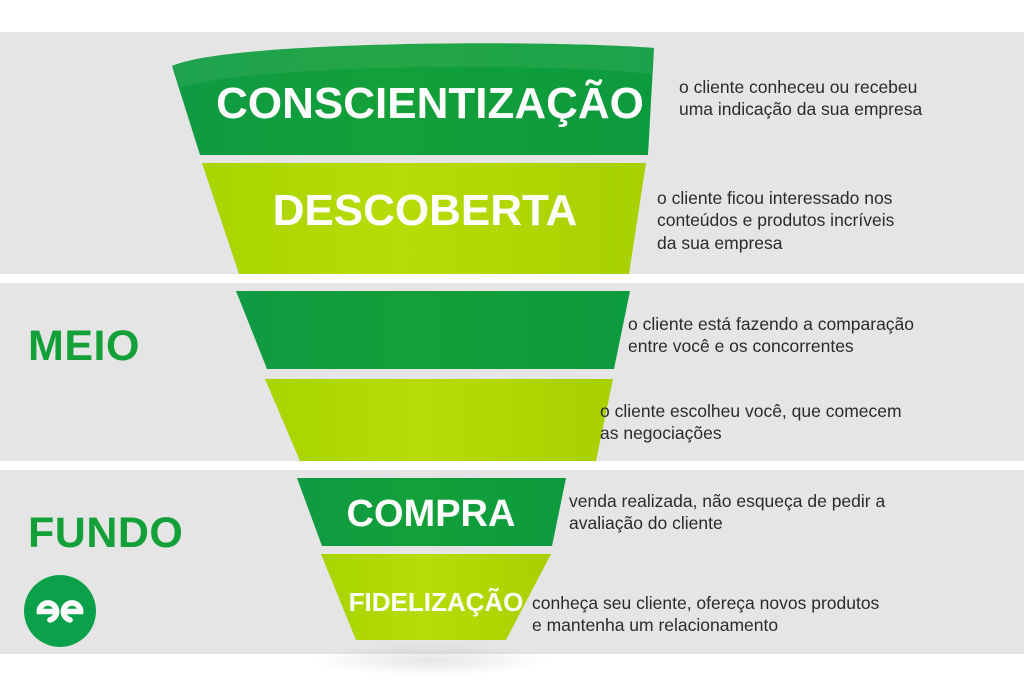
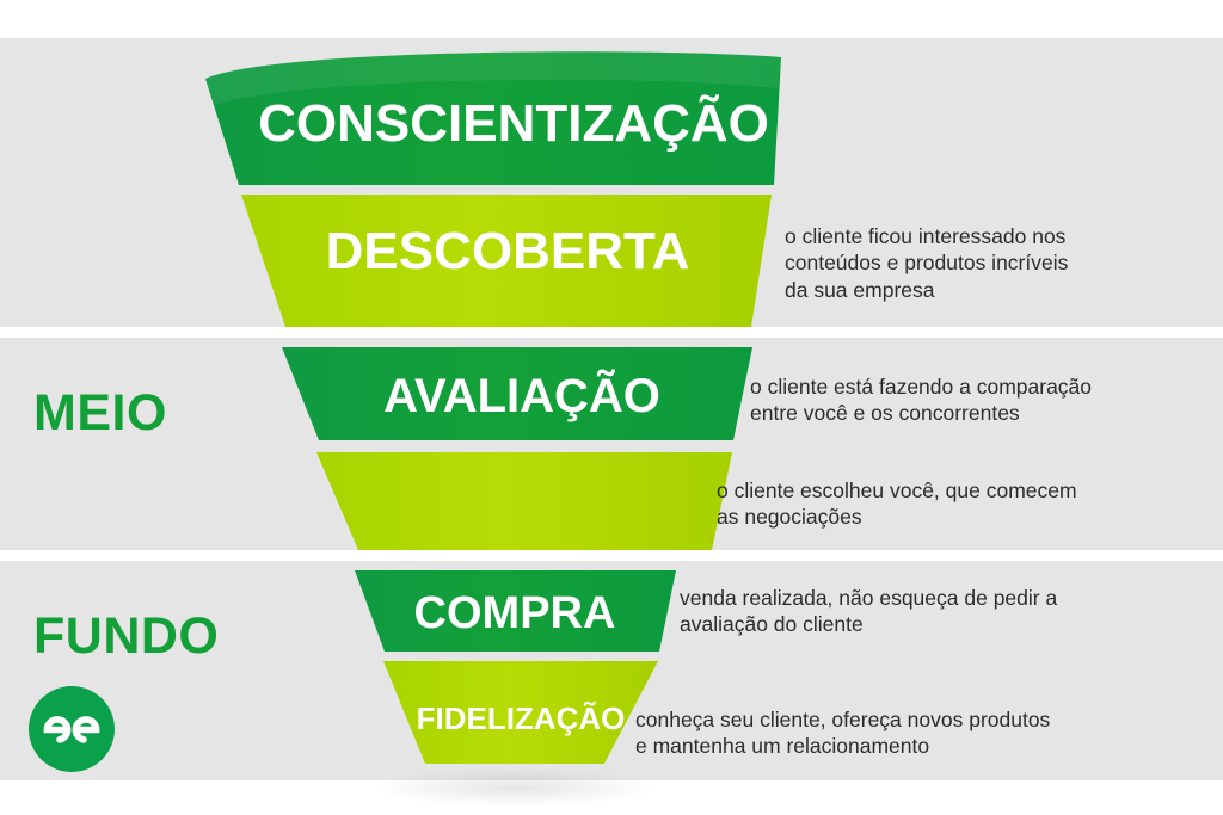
  MEIO
  FUNDO
  CONSCIENTIZAÇÃO
  DESCOBERTA
+ AVALIAÇÃO
  COMPRA
  FIDELIZAÇÃO
- o cliente conheceu ou recebeu
- uma indicação da sua empresa
  o cliente ficou interessado nos
  conteúdos e produtos incríveis
  da sua empresa
  o cliente está fazendo a comparação
  entre você e os concorrentes
  o cliente escolheu você, que comecem
  as negociações
  venda realizada, não esqueça de pedir a
  avaliação do cliente
  conheça seu cliente, ofereça novos produtos
  e mantenha um relacionamento
